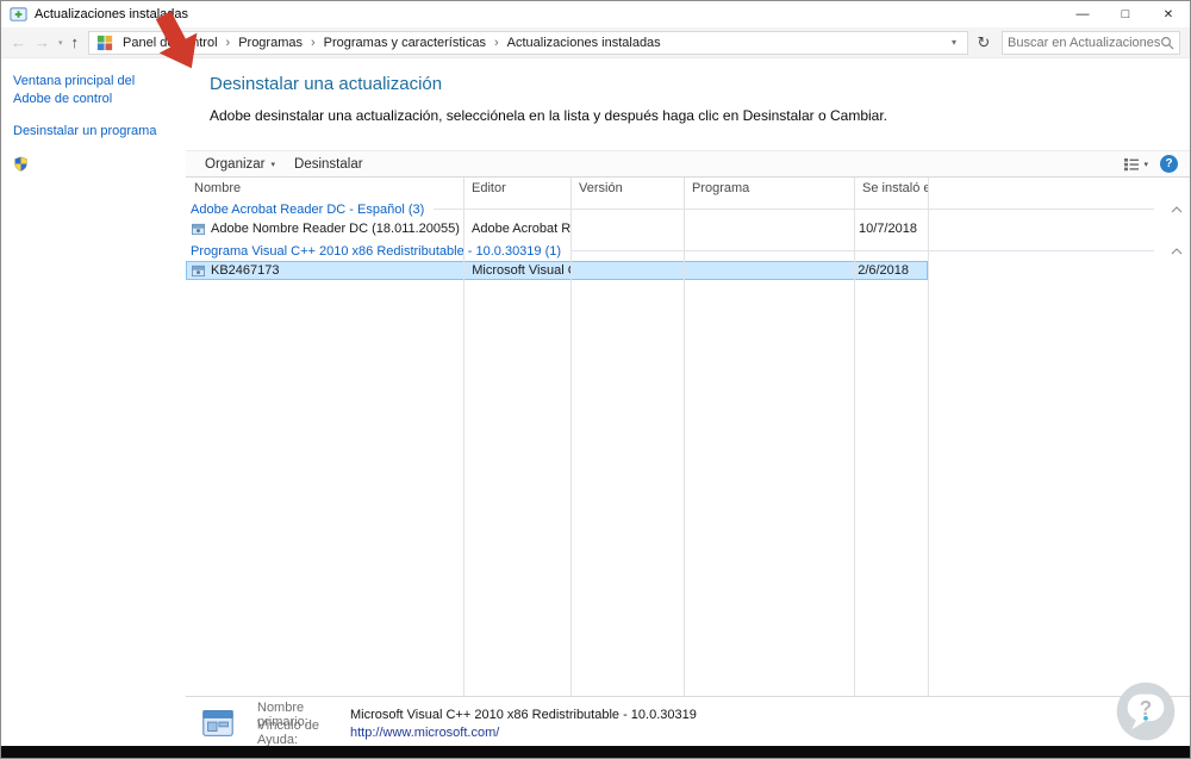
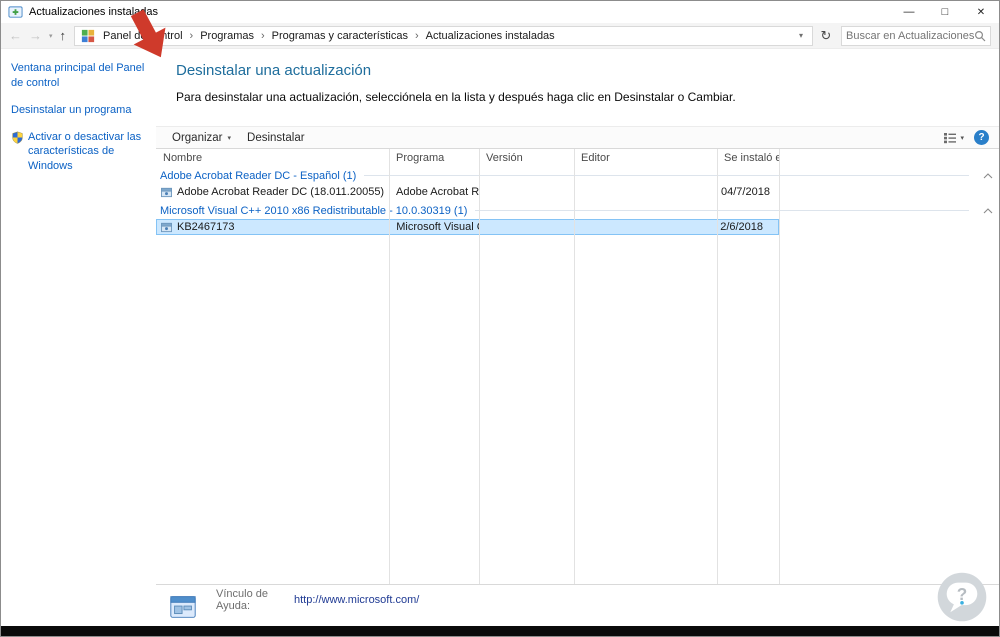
  Actualizaciones instalaas
  —
  □
  ✕
  ←
  →
  ↑
  Panel dtrol
  ›
  Programas
  ›
  Programas y características
  ›
  Actualizaciones instaladas
  ▾
  ↻
  Buscar en Actualizaciones
- Ventana principal del Adobe de control
+ Ventana principal del Panel de control
  Desinstalar un programa
+ Activar o desactivar las características de Windows
  Desinstalar una actualización
- Adobe desinstalar una actualización, selecciónela en la lista y después haga clic en Desinstalar o Cambiar.
+ Para desinstalar una actualización, selecciónela en la lista y después haga clic en Desinstalar o Cambiar.
  Organizar
  Desinstalar
  ?
  Nombre
- Editor
+ Programa
  Versión
- Programa
+ Editor
  Se instaló
- Adobe Acrobat Reader DC - Español (3)
+ Adobe Acrobat Reader DC - Español (1)
- Adobe Nombre Reader DC (18.011.20055)
+ Adobe Acrobat Reader DC (18.011.20055)
  Adobe Acrobat R
- 10/7/2018
+ 04/7/2018
- Programa Visual C++ 2010 x86 Redistributable - 10.0.30319 (1)
+ Microsoft Visual C++ 2010 x86 Redistributable - 10.0.30319 (1)
  KB2467173
  Microsoft Visual
  2/6/2018
- Nombre primario:
- Microsoft Visual C++ 2010 x86 Redistributable - 10.0.30319
  Vínculo de Ayuda:
  http://www.microsoft.com/
  ?
